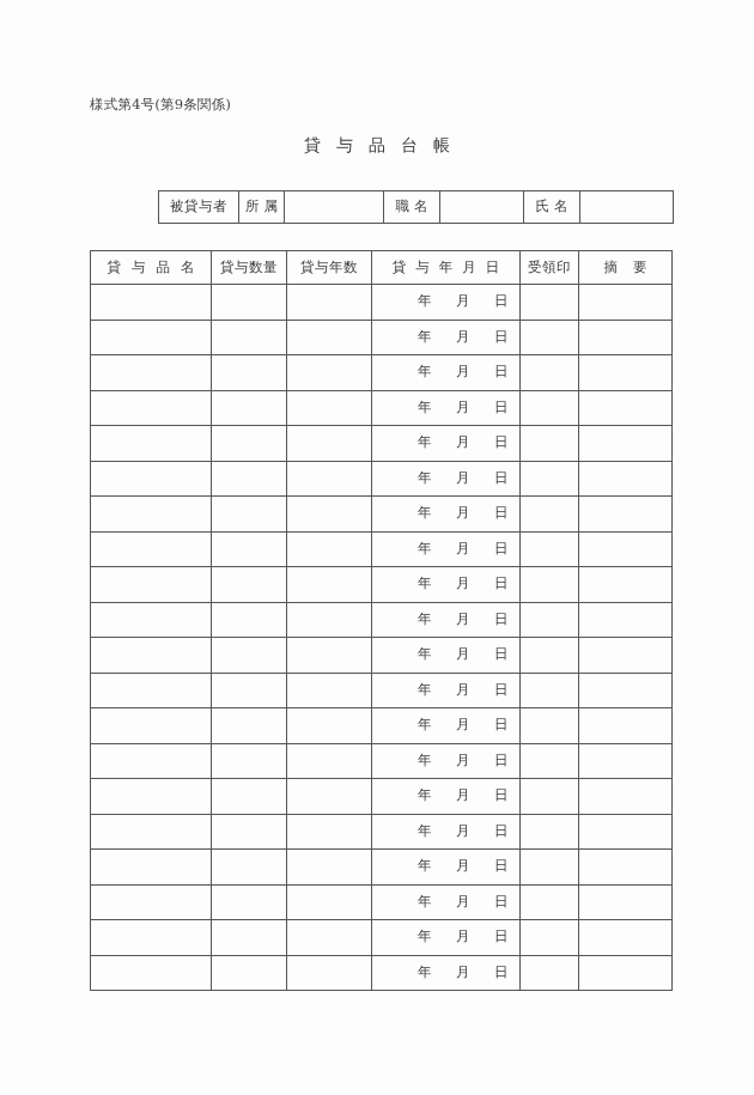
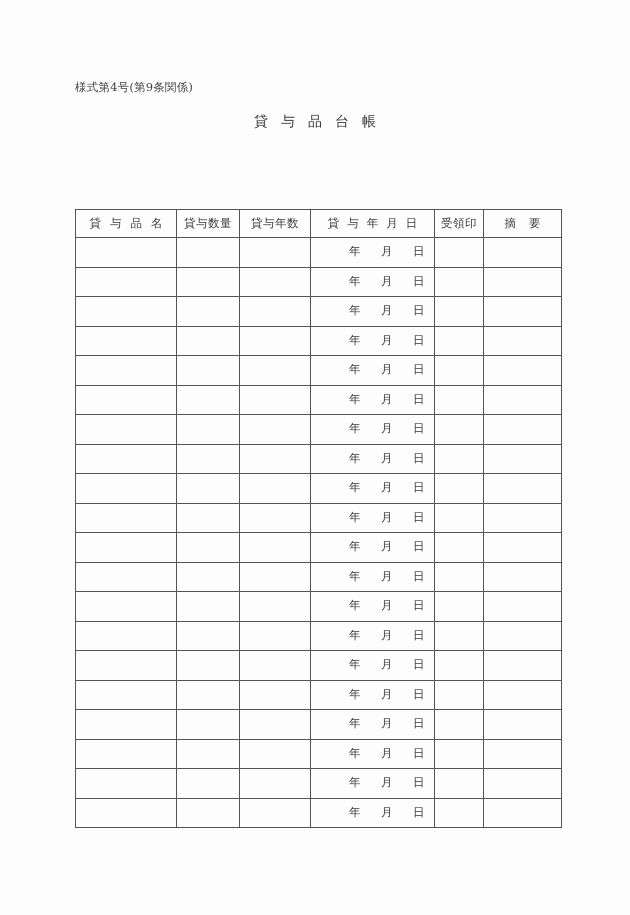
  様式第4号(第9条関係)
  貸与品台帳
- 被貸与者	所属		職名		氏名
  貸与品名	貸与数量	貸与年数	貸与年月日	受領印	摘要
  			年 月 日
  			年 月 日
  			年 月 日
  			年 月 日
  			年 月 日
  			年 月 日
  			年 月 日
  			年 月 日
  			年 月 日
  			年 月 日
  			年 月 日
  			年 月 日
  			年 月 日
  			年 月 日
  			年 月 日
  			年 月 日
  			年 月 日
  			年 月 日
  			年 月 日
  			年 月 日
